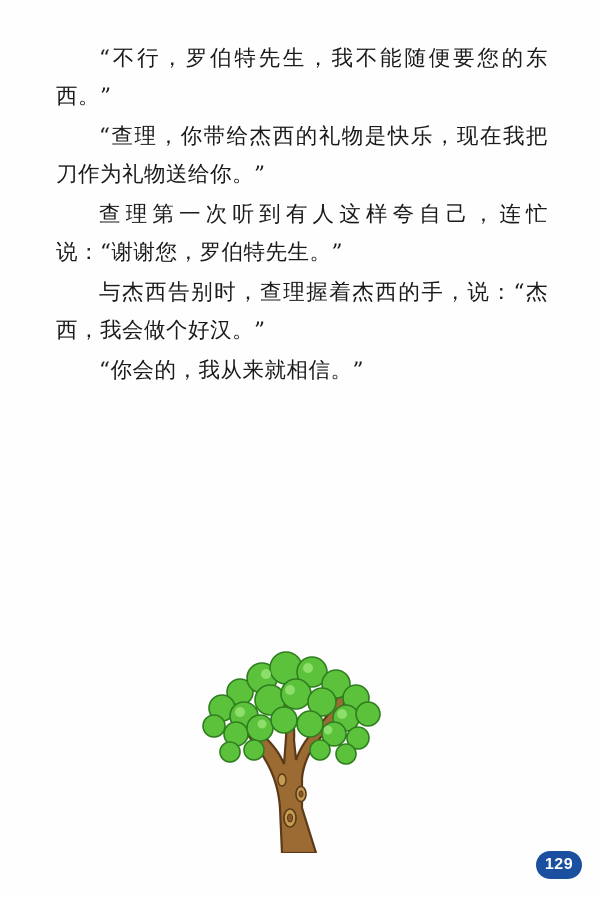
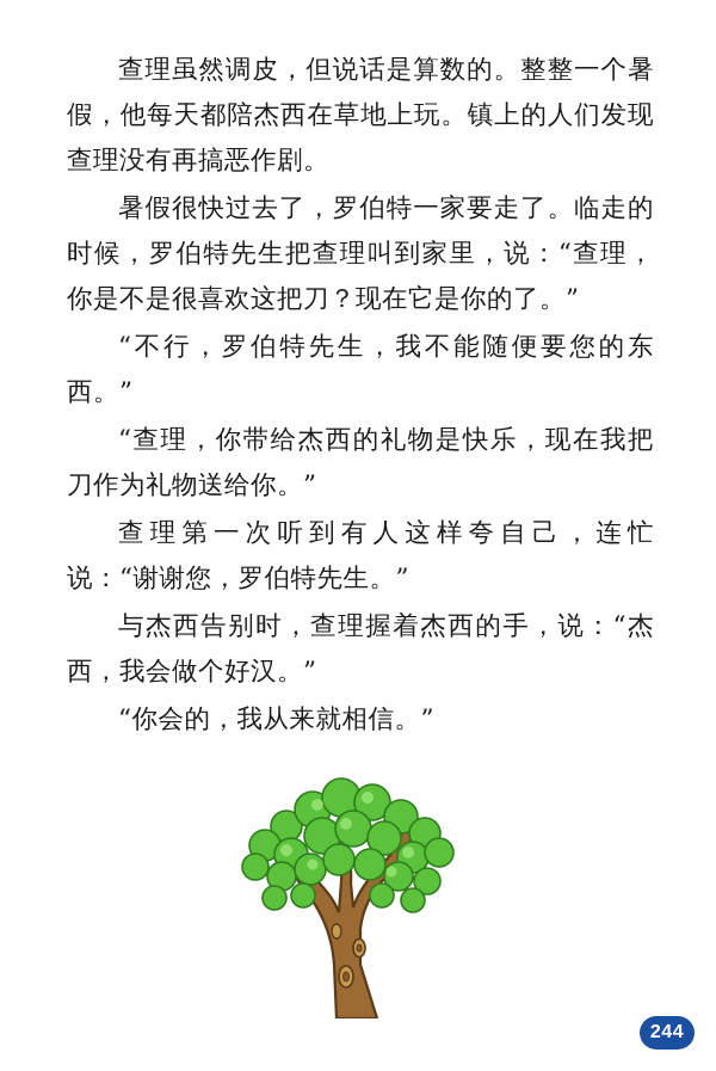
+ 查理虽然调皮，但说话是算数的。整整一个暑假，他每天都陪杰西在草地上玩。镇上的人们发现查理没有再搞恶作剧。
+ 暑假很快过去了，罗伯特一家要走了。临走的时候，罗伯特先生把查理叫到家里，说：“查理，你是不是很喜欢这把刀？现在它是你的了。”
  “不行，罗伯特先生，我不能随便要您的东西。”
  “查理，你带给杰西的礼物是快乐，现在我把刀作为礼物送给你。”
  查理第一次听到有人这样夸自己，连忙说：“谢谢您，罗伯特先生。”
  与杰西告别时，查理握着杰西的手，说：“杰西，我会做个好汉。”
  “你会的，我从来就相信。”
- 129
+ 244
